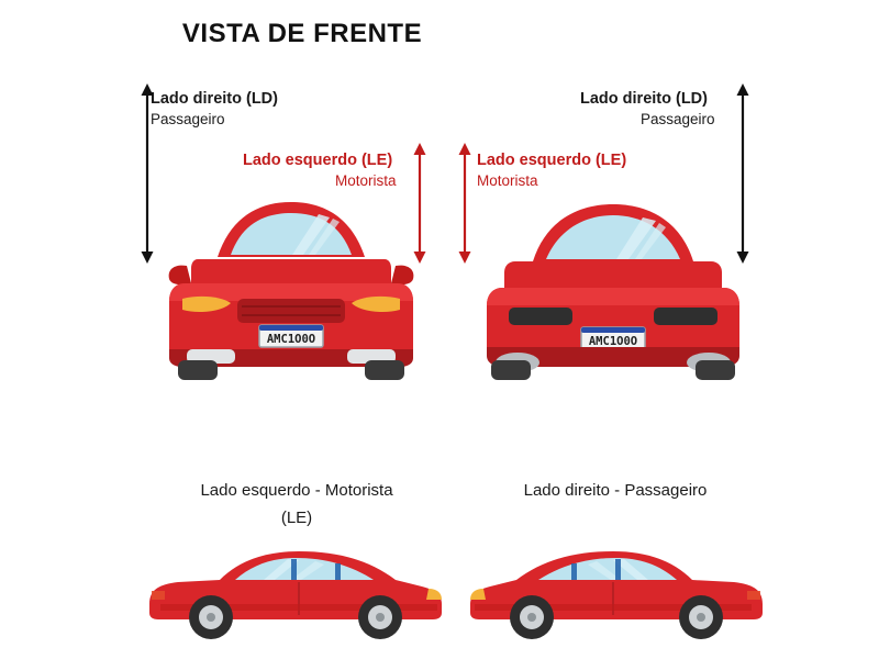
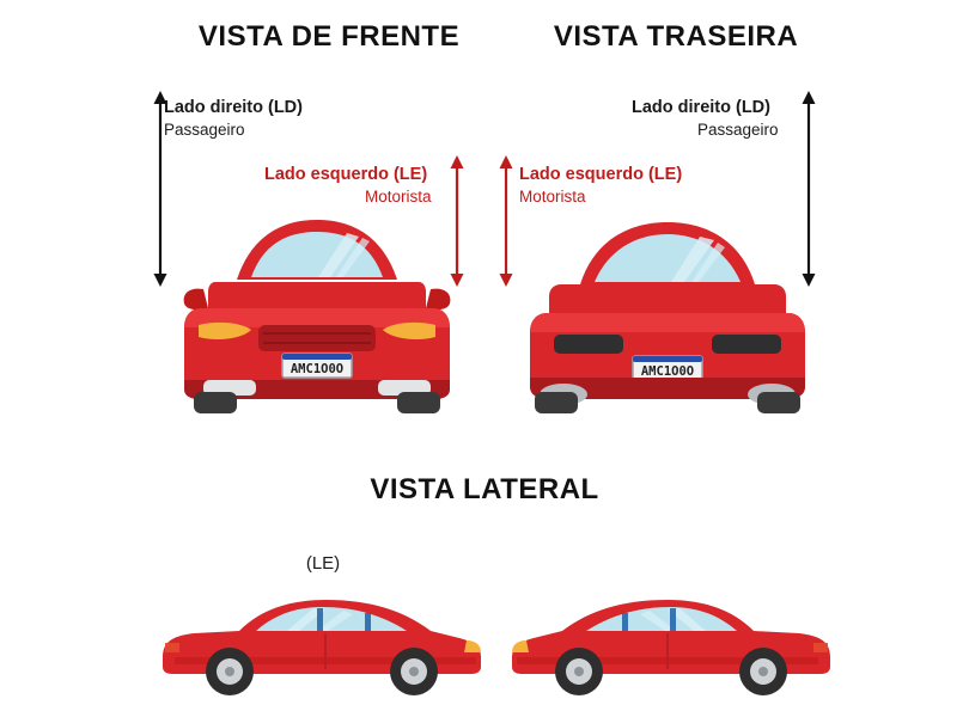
  VISTA DE FRENTE
+ VISTA TRASEIRA
+ VISTA LATERAL
  Lado direito (LD)
  Passageiro
  Lado esquerdo (LE)
  Motorista
  Lado direito (LD)
  Passageiro
  Lado esquerdo (LE)
  Motorista
  AMC1O0O
  AMC1O0O
- Lado esquerdo - Motorista
  (LE)
- Lado direito - Passageiro
